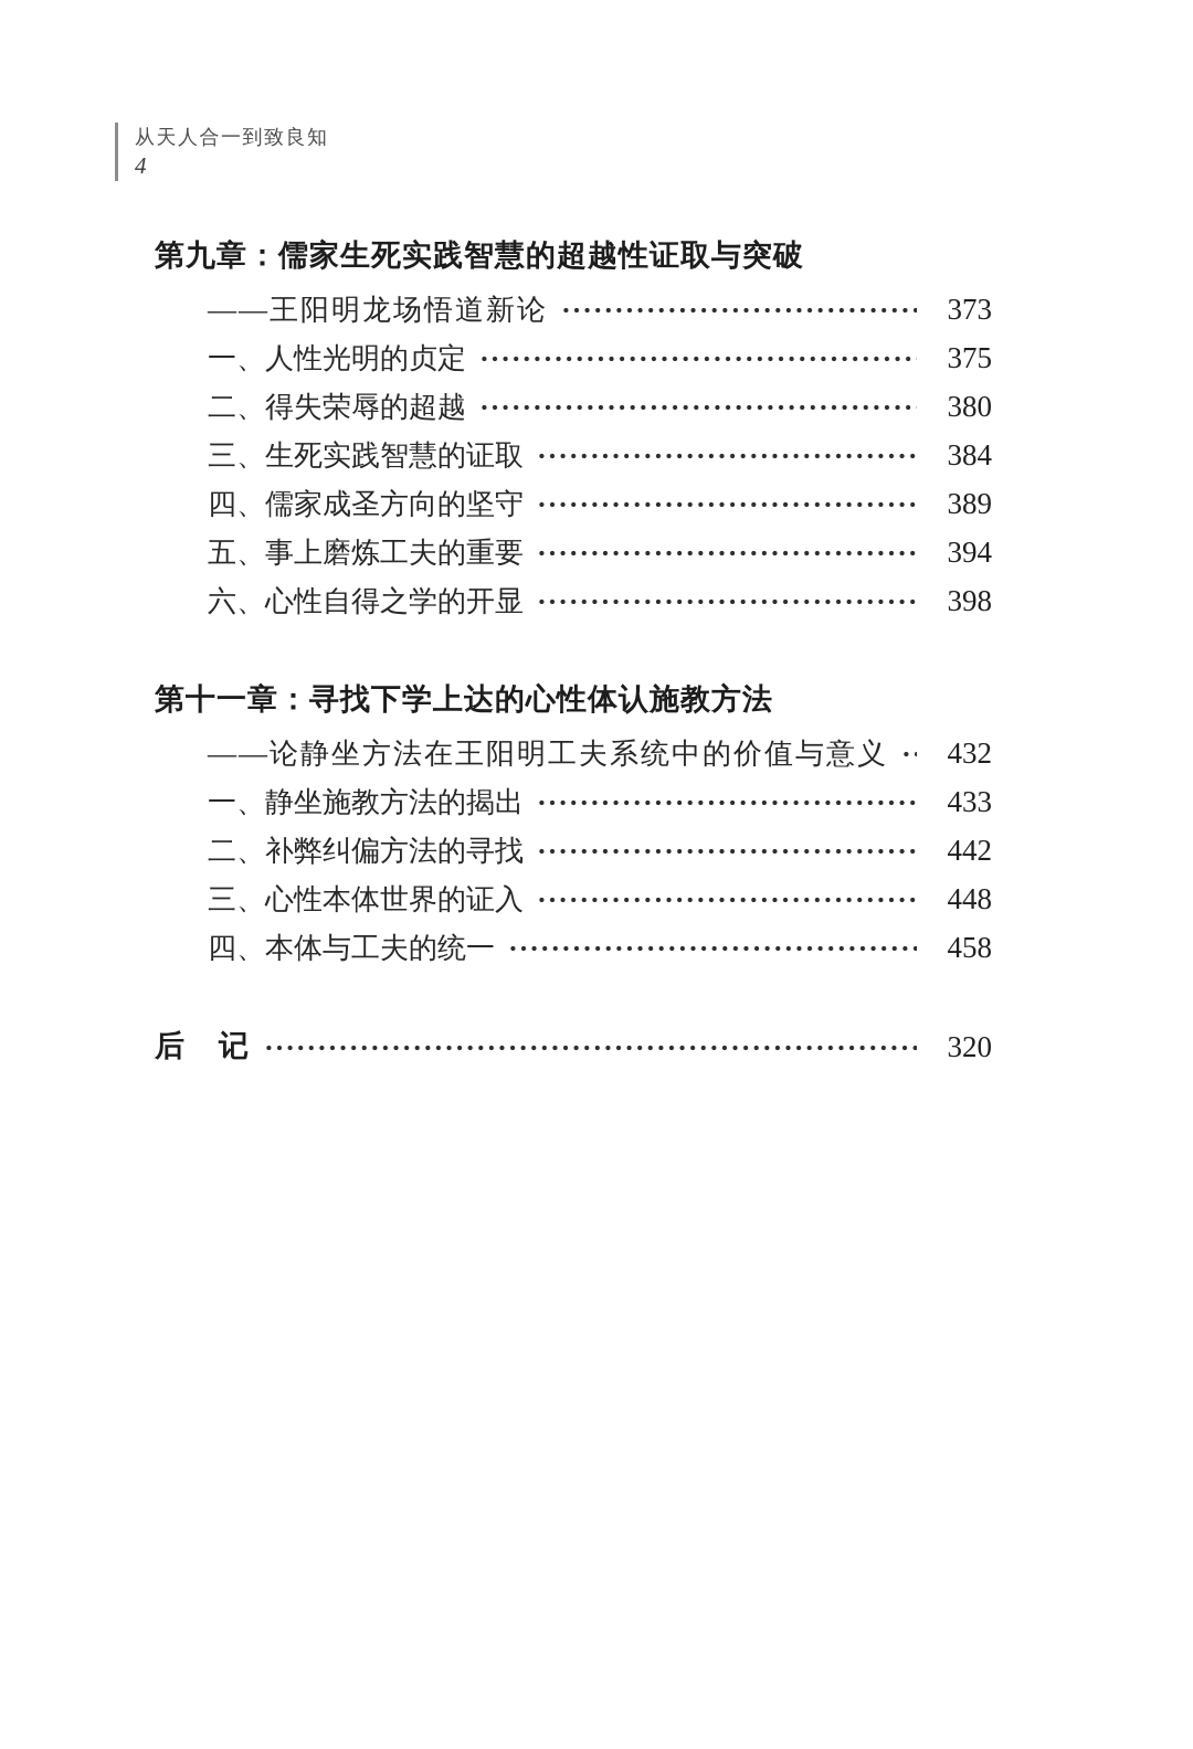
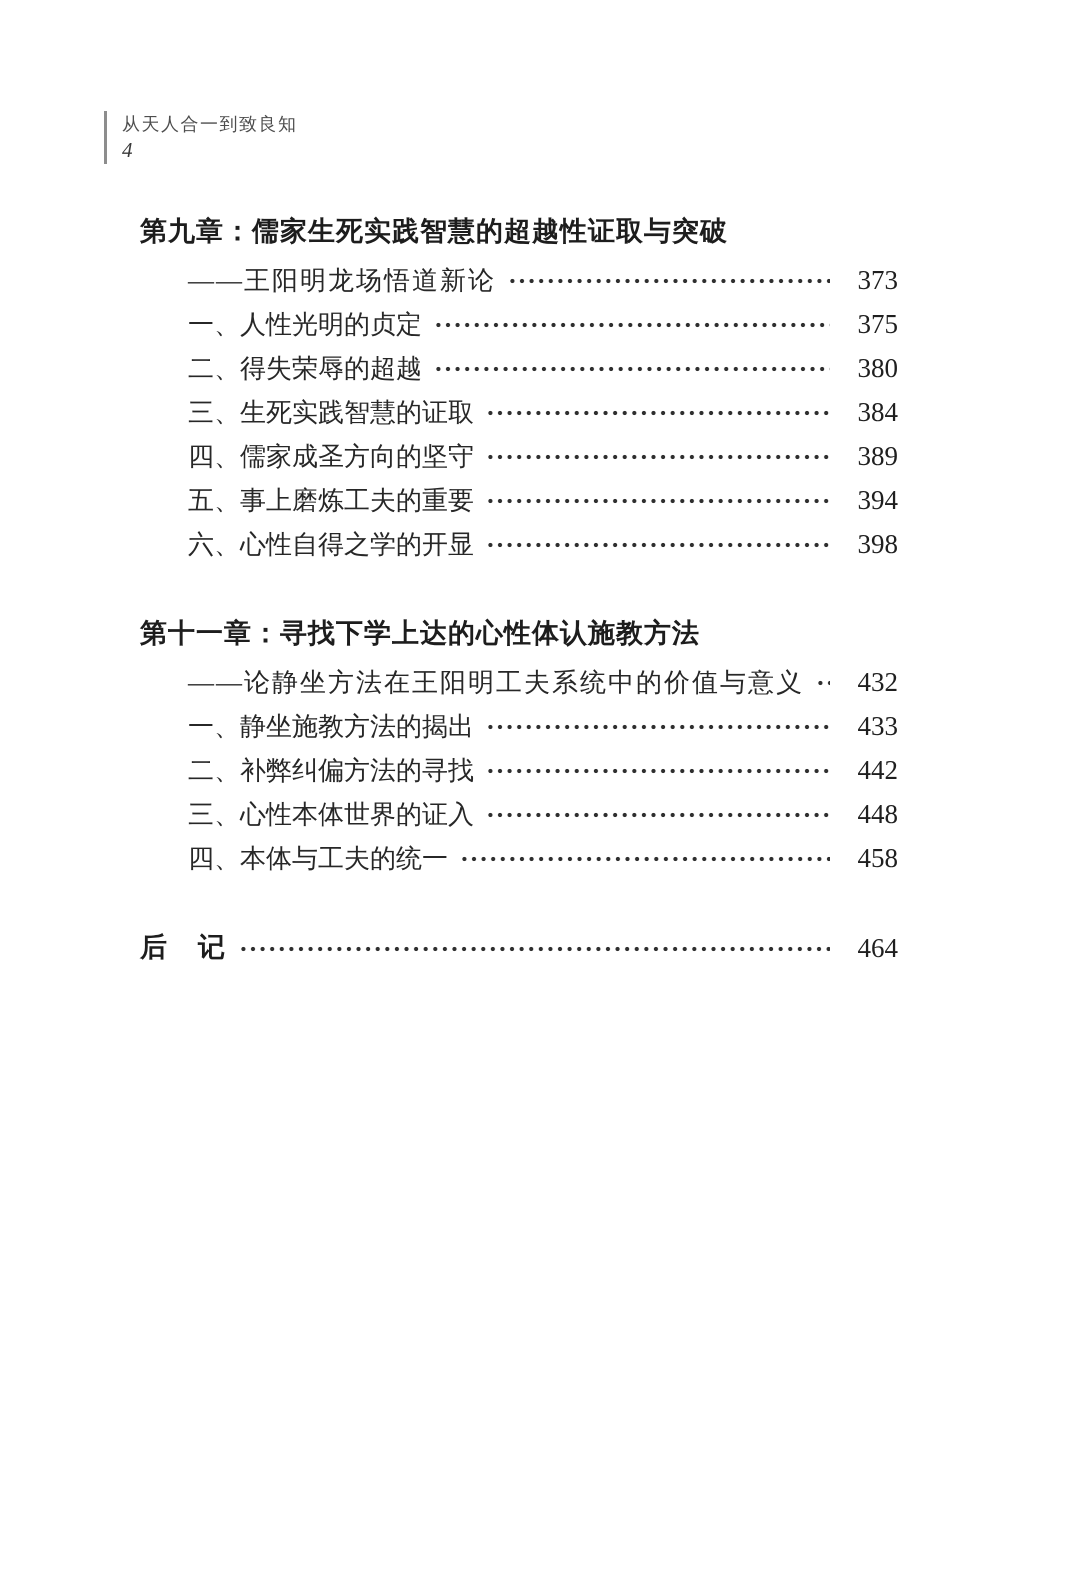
  从天人合一到致良知
  4
  第九章：儒家生死实践智慧的超越性证取与突破
  ——王阳明龙场悟道新论
  373
  一、人性光明的贞定
  375
  二、得失荣辱的超越
  380
  三、生死实践智慧的证取
  384
  四、儒家成圣方向的坚守
  389
  五、事上磨炼工夫的重要
  394
  六、心性自得之学的开显
  398
  第十一章：寻找下学上达的心性体认施教方法
  ——论静坐方法在王阳明工夫系统中的价值与意义
  432
  一、静坐施教方法的揭出
  433
  二、补弊纠偏方法的寻找
  442
  三、心性本体世界的证入
  448
  四、本体与工夫的统一
  458
  后 记
- 320
+ 464
